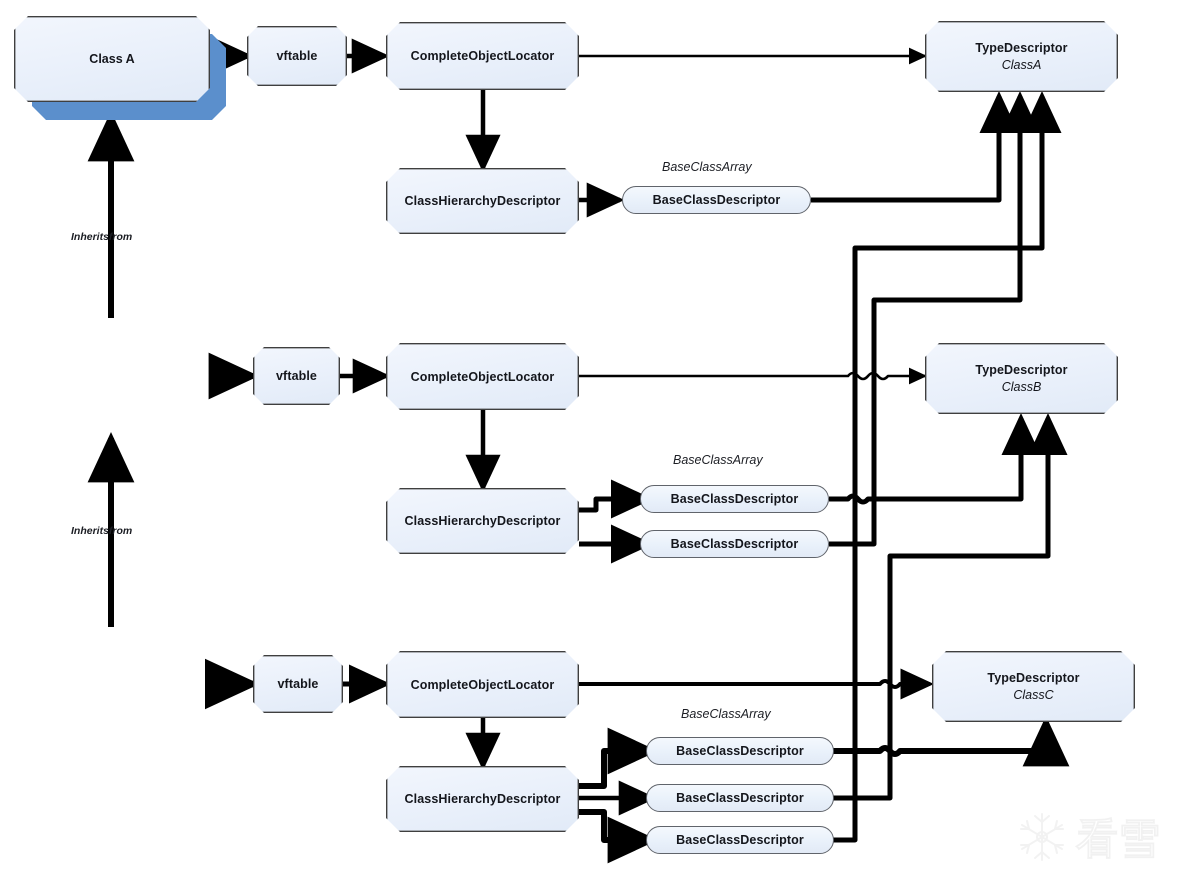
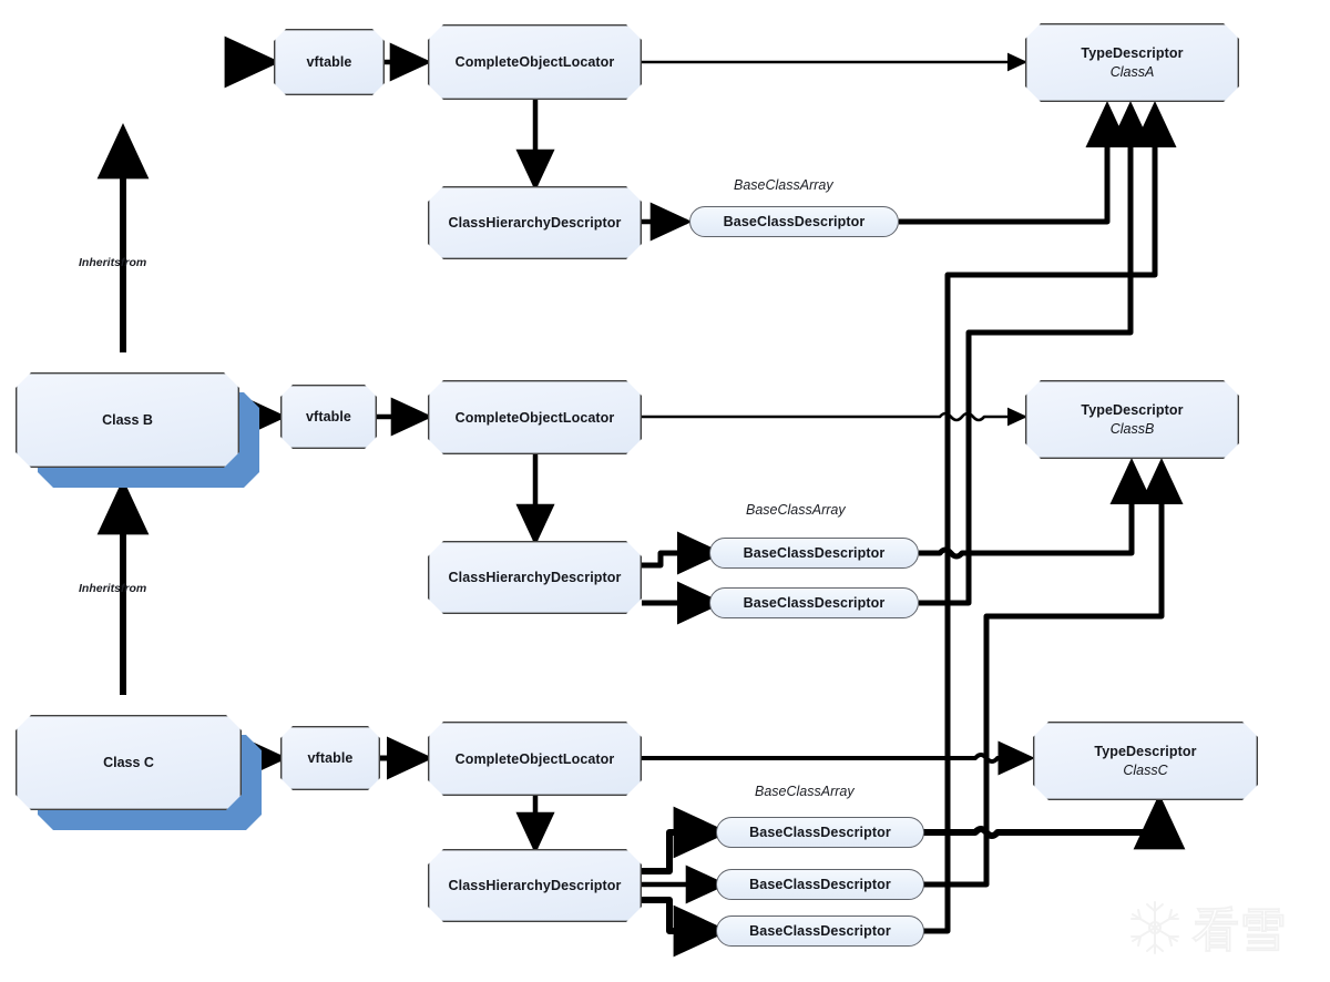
- Class A
  vftable
  CompleteObjectLocator
  ClassHierarchyDescriptor
  BaseClassArray
  BaseClassDescriptor
  TypeDescriptor
  ClassA
  Inheritsfrom
+ Class B
  vftable
  CompleteObjectLocator
  ClassHierarchyDescriptor
  BaseClassArray
  BaseClassDescriptor
  BaseClassDescriptor
  TypeDescriptor
  ClassB
  Inheritsfrom
+ Class C
  vftable
  CompleteObjectLocator
  ClassHierarchyDescriptor
  BaseClassArray
  BaseClassDescriptor
  BaseClassDescriptor
  BaseClassDescriptor
  TypeDescriptor
  ClassC
